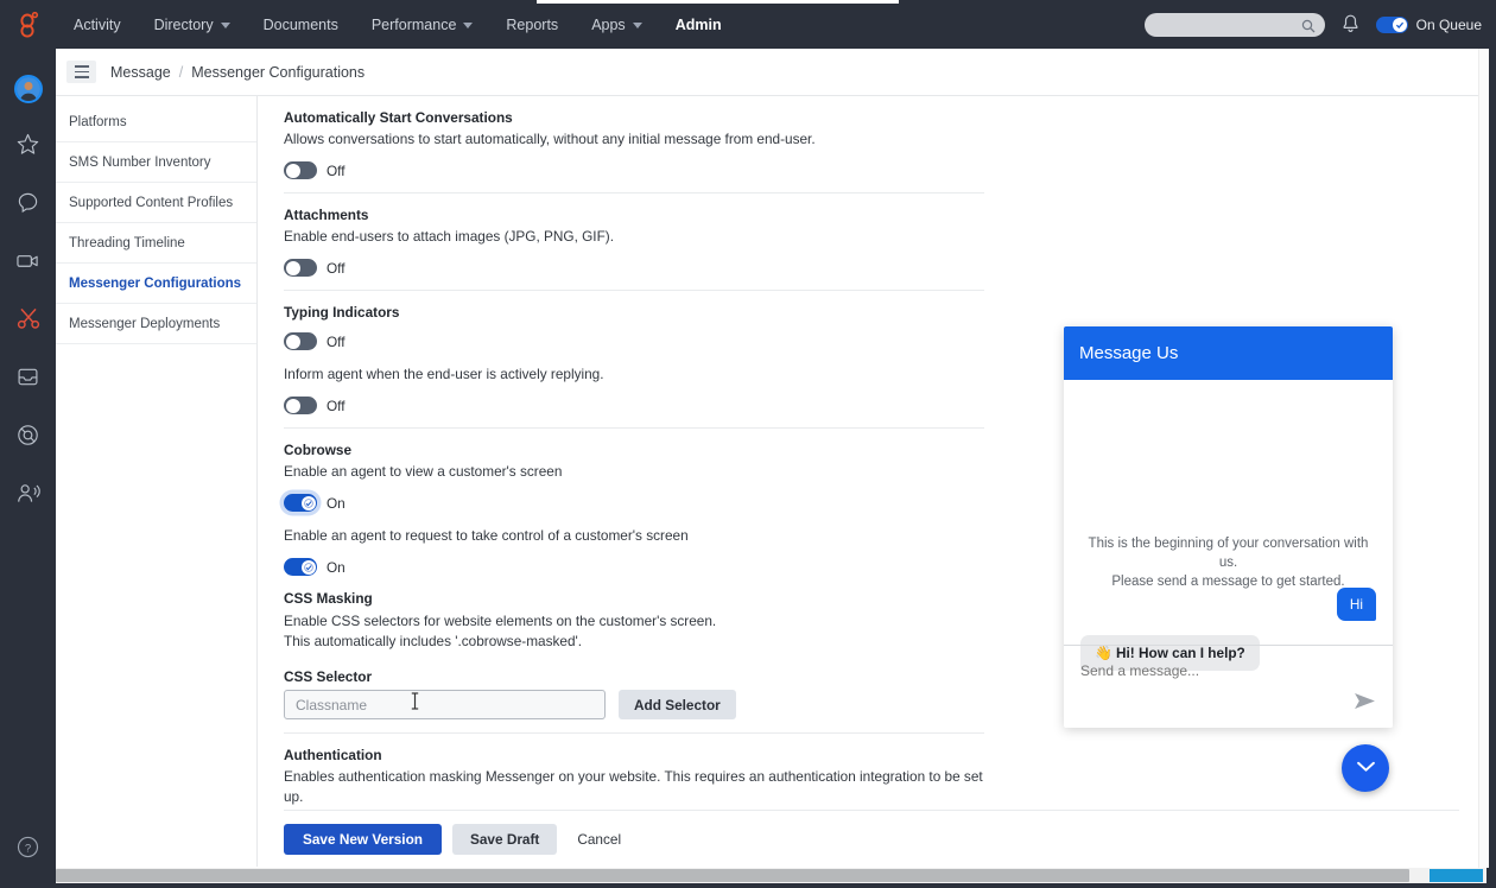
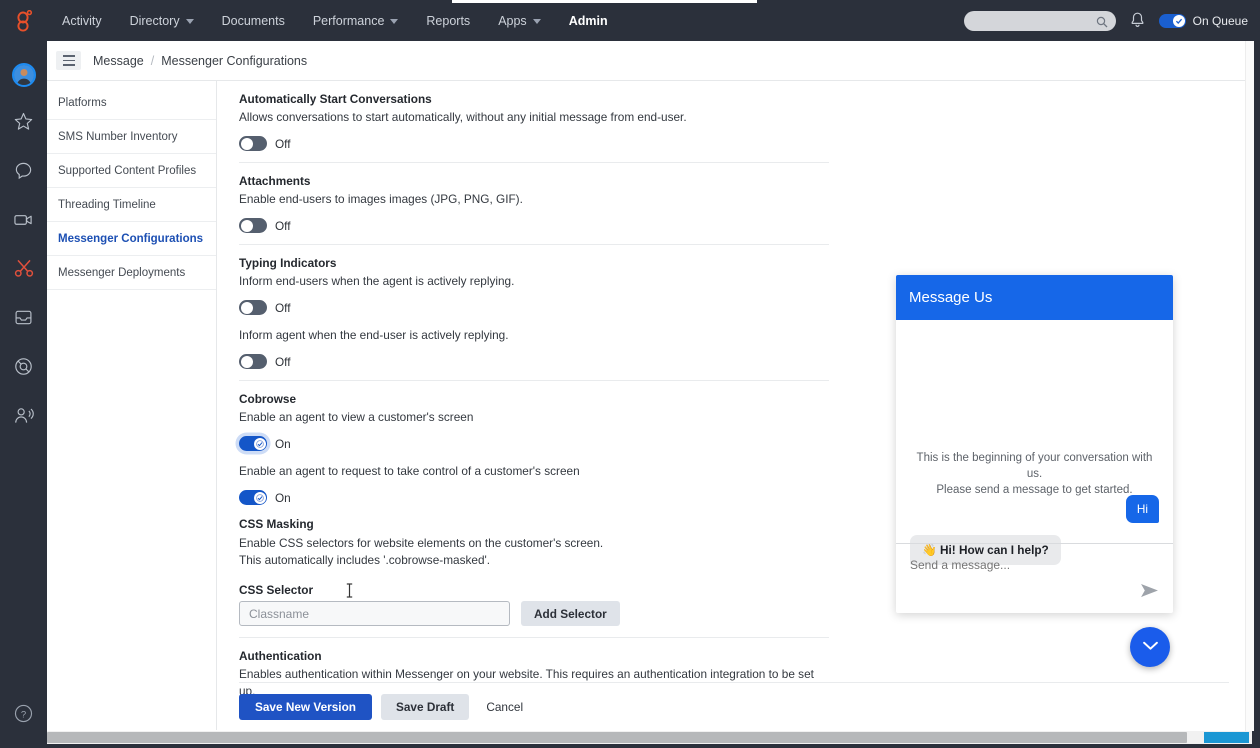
  Activity
  Directory
  Documents
  Performance
  Reports
  Apps
  Admin
  On Queue
  ?
  Message
  /
  Messenger Configurations
  Platforms
  SMS Number Inventory
  Supported Content Profiles
  Threading Timeline
  Messenger Configurations
  Messenger Deployments
  Automatically Start Conversations
  Allows conversations to start automatically, without any initial message from end-user.
  Off
  Attachments
- Enable end-users to attach images (JPG, PNG, GIF).
+ Enable end-users to images images (JPG, PNG, GIF).
  Off
  Typing Indicators
+ Inform end-users when the agent is actively replying.
  Off
  Inform agent when the end-user is actively replying.
  Off
  Cobrowse
  Enable an agent to view a customer's screen
  On
  Enable an agent to request to take control of a customer's screen
  On
  CSS Masking
  Enable CSS selectors for website elements on the customer's screen.
  This automatically includes '.cobrowse-masked'.
  CSS Selector
  Classname
  Add Selector
  Authentication
- Enables authentication masking Messenger on your website. This requires an authentication integration to be set up.
+ Enables authentication within Messenger on your website. This requires an authentication integration to be set up.
  Save New Version
  Save Draft
  Cancel
  Message Us
  This is the beginning of your conversation with us.
  Please send a message to get started.
  Hi
  👋 Hi! How can I help?
  Send a message...
